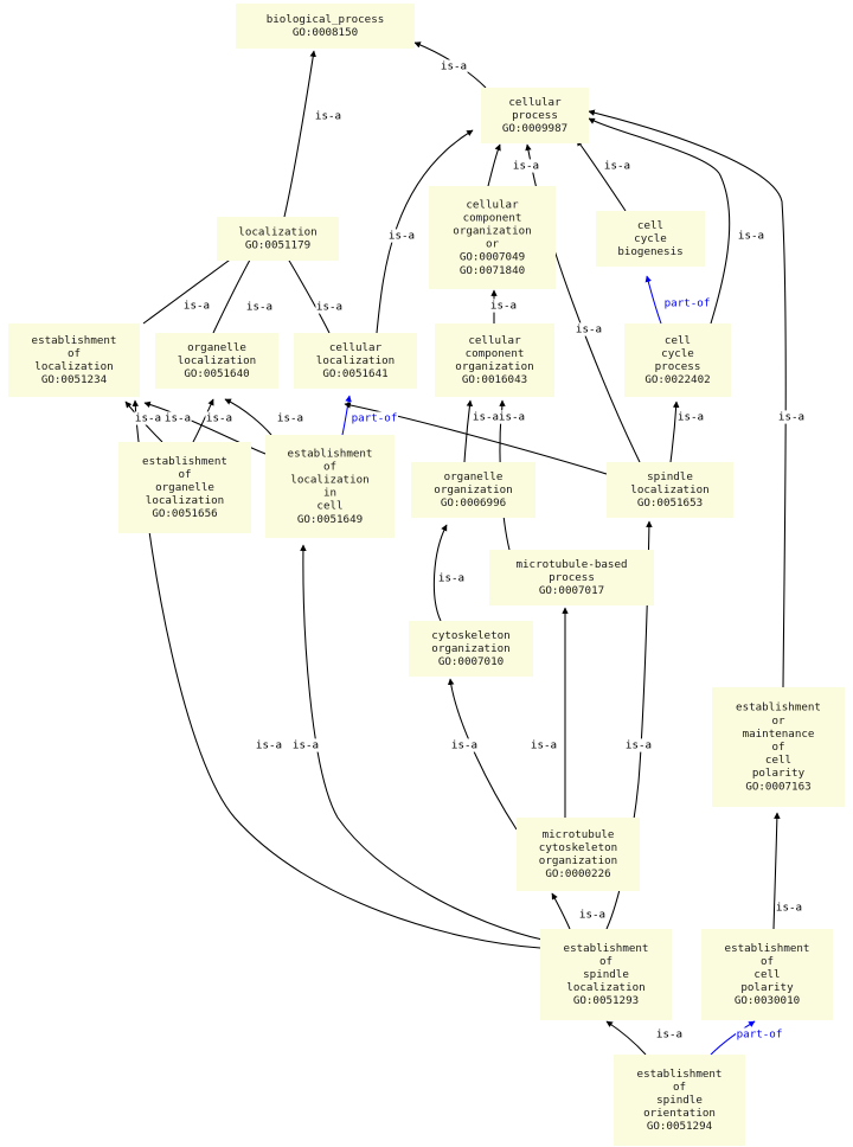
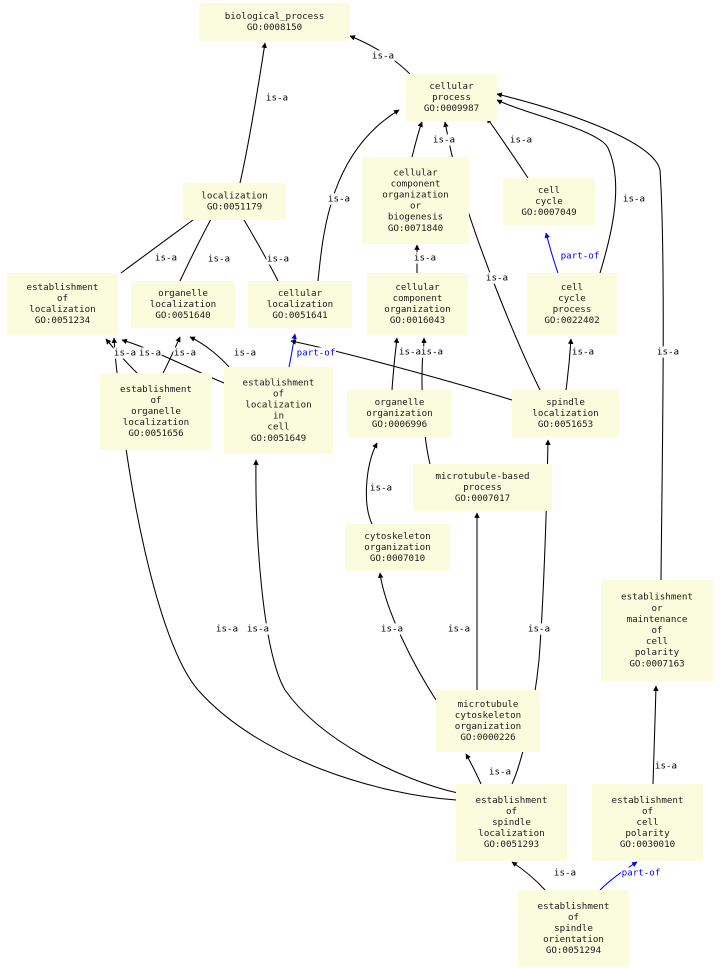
  biological_process
  GO:0008150
  cellular
  process
  GO:0009987
  localization
  GO:0051179
  cellular
  component
  organization
  or
- GO:0007049
+ biogenesis
  GO:0071840
  cell
  cycle
- biogenesis
+ GO:0007049
  establishment
  of
  localization
  GO:0051234
  organelle
  localization
  GO:0051640
  cellular
  localization
  GO:0051641
  cellular
  component
  organization
  GO:0016043
  cell
  cycle
  process
  GO:0022402
  establishment
  of
  organelle
  localization
  GO:0051656
  establishment
  of
  localization
  in
  cell
  GO:0051649
  organelle
  organization
  GO:0006996
  spindle
  localization
  GO:0051653
  microtubule-based
  process
  GO:0007017
  cytoskeleton
  organization
  GO:0007010
  establishment
  or
  maintenance
  of
  cell
  polarity
  GO:0007163
  microtubule
  cytoskeleton
  organization
  GO:0000226
  establishment
  of
  spindle
  localization
  GO:0051293
  establishment
  of
  cell
  polarity
  GO:0030010
  establishment
  of
  spindle
  orientation
  GO:0051294
  is-a
  is-a
  is-a
  is-a
  is-a
  is-a
  is-a
  is-a
  is-a
  part-of
  is-a
  is-a
  is-a
  is-a
  is-a
  part-of
  is-a
  is-a
  is-a
  is-a
  is-a
  is-a
  is-a
  is-a
  is-a
  is-a
  is-a
  is-a
  is-a
  is-a
  part-of
